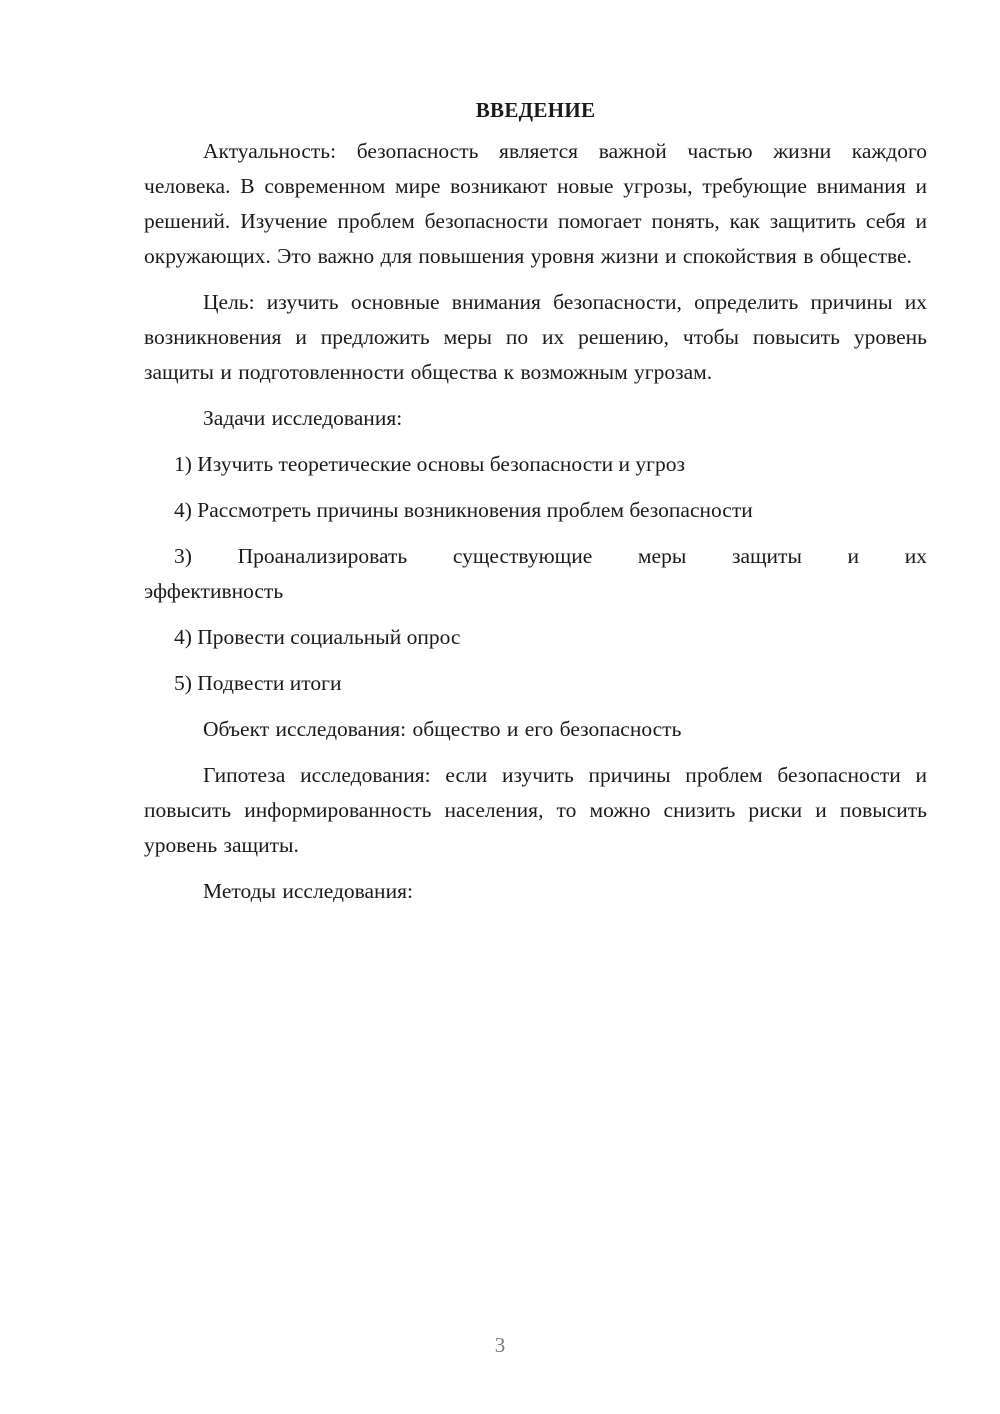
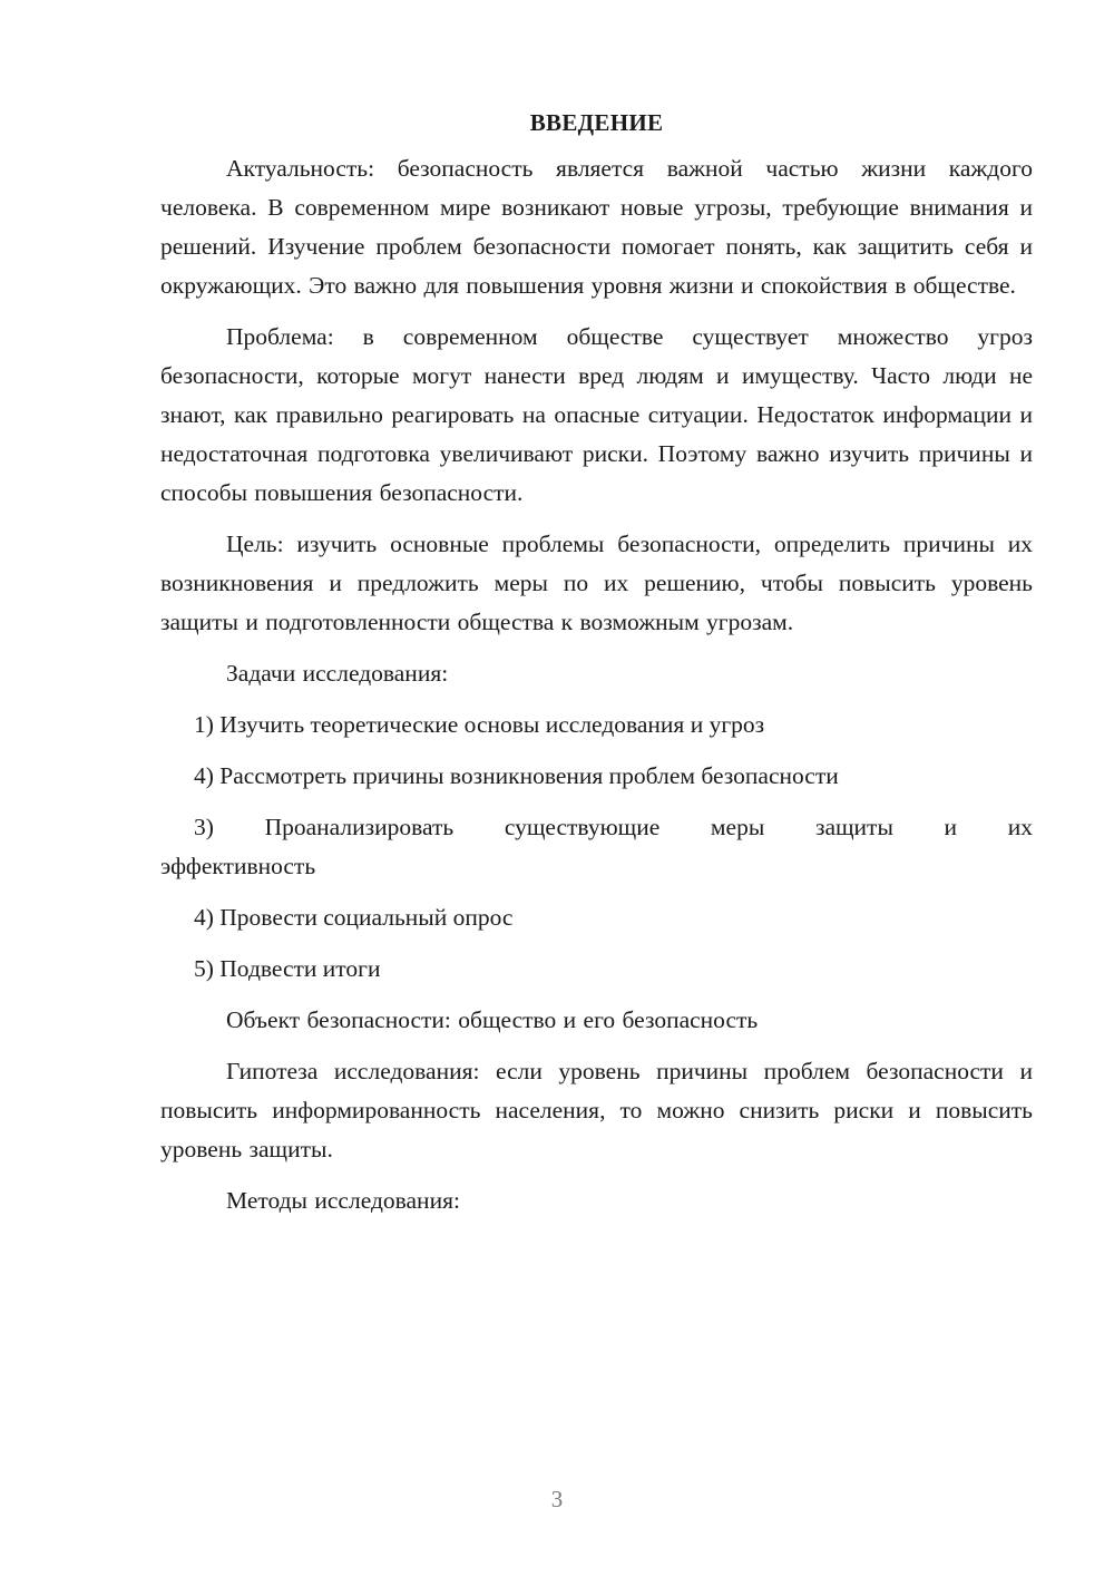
  ВВЕДЕНИЕ
  Актуальность: безопасность является важной частью жизни каждого человека. В современном мире возникают новые угрозы, требующие внимания и решений. Изучение проблем безопасности помогает понять, как защитить себя и окружающих. Это важно для повышения уровня жизни и спокойствия в обществе.
+ Проблема: в современном обществе существует множество угроз безопасности, которые могут нанести вред людям и имуществу. Часто люди не знают, как правильно реагировать на опасные ситуации. Недостаток информации и недостаточная подготовка увеличивают риски. Поэтому важно изучить причины и способы повышения безопасности.
- Цель: изучить основные внимания безопасности, определить причины их возникновения и предложить меры по их решению, чтобы повысить уровень защиты и подготовленности общества к возможным угрозам.
+ Цель: изучить основные проблемы безопасности, определить причины их возникновения и предложить меры по их решению, чтобы повысить уровень защиты и подготовленности общества к возможным угрозам.
  Задачи исследования:
- 1) Изучить теоретические основы безопасности и угроз
+ 1) Изучить теоретические основы исследования и угроз
  4) Рассмотреть причины возникновения проблем безопасности
  3) Проанализировать существующие меры защиты и их эффективность
  4) Провести социальный опрос
  5) Подвести итоги
- Объект исследования: общество и его безопасность
+ Объект безопасности: общество и его безопасность
- Гипотеза исследования: если изучить причины проблем безопасности и повысить информированность населения, то можно снизить риски и повысить уровень защиты.
+ Гипотеза исследования: если уровень причины проблем безопасности и повысить информированность населения, то можно снизить риски и повысить уровень защиты.
  Методы исследования:
  3
